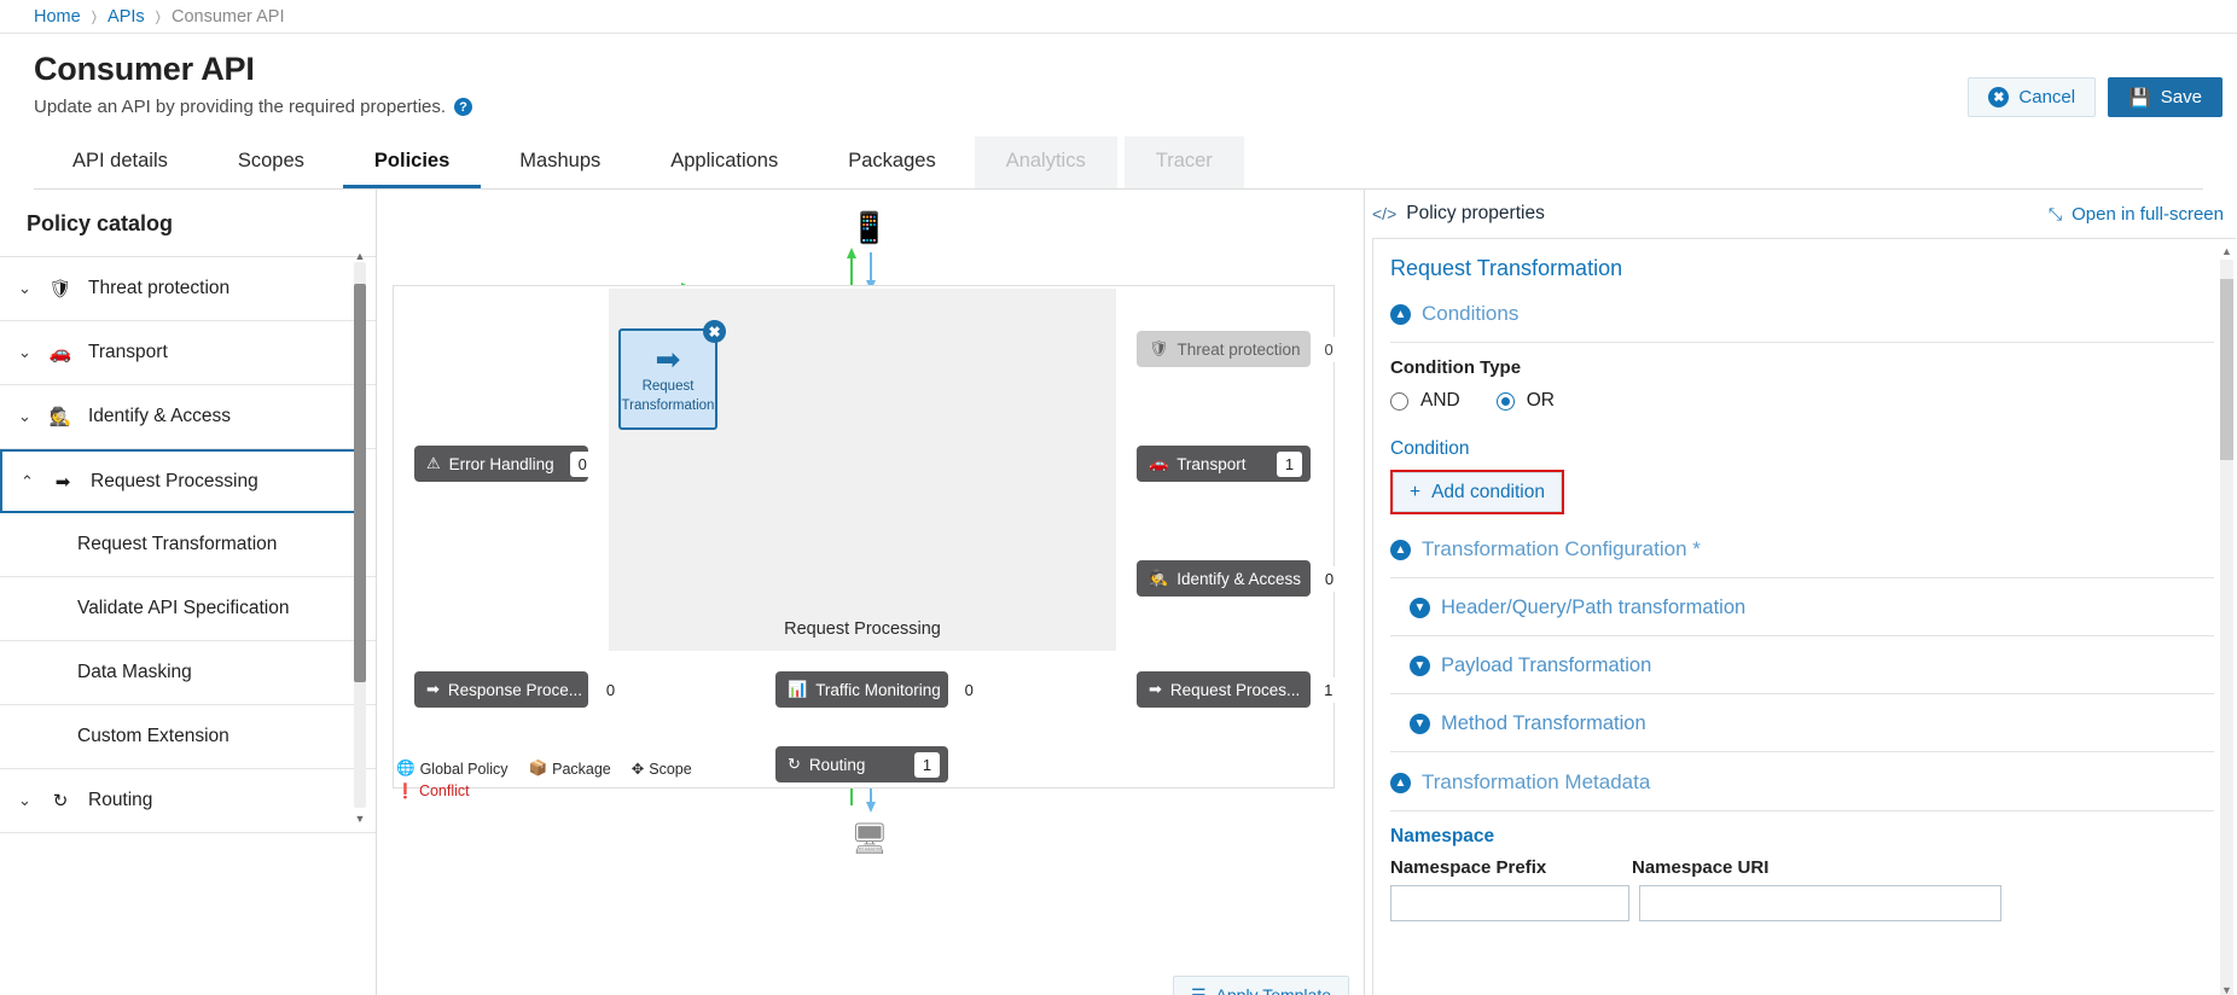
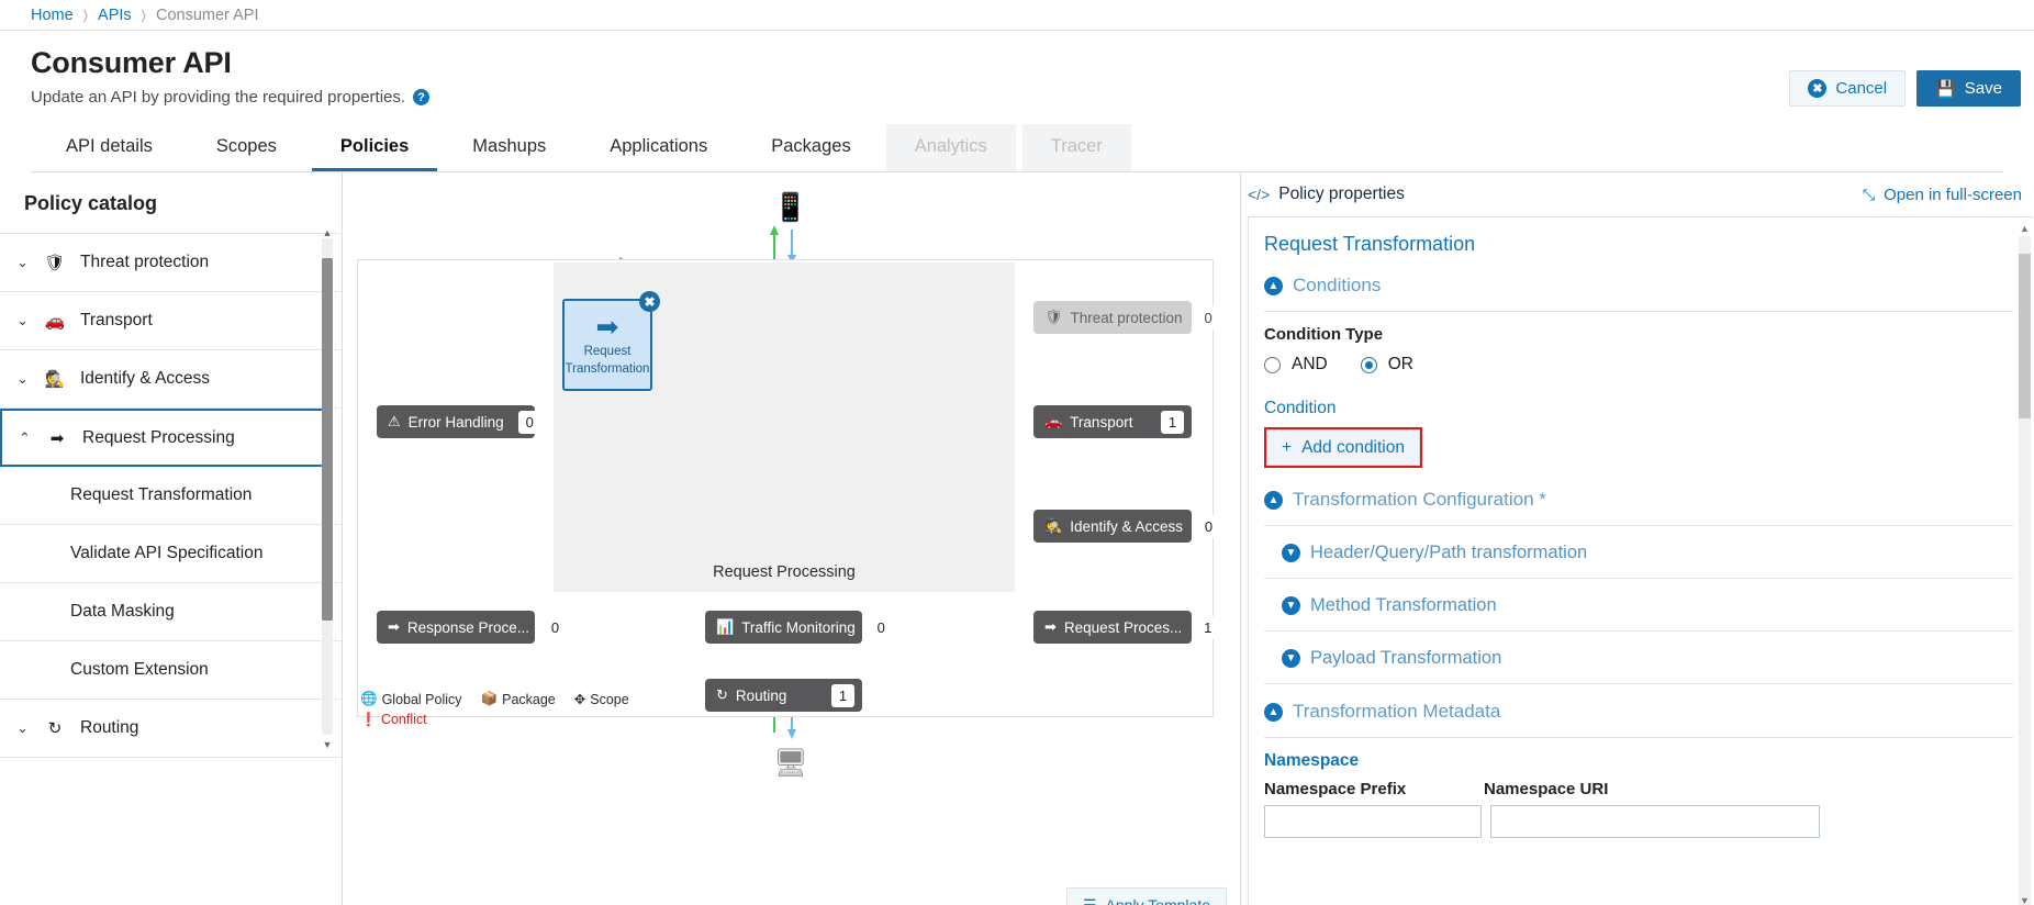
  Home
  〉
  APIs
  〉
  Consumer API
  Consumer API
  Update an API by providing the required properties.
  ?
  ✖
  Cancel
  💾
  Save
  API details
  Scopes
  Policies
  Mashups
  Applications
  Packages
  Analytics
  Tracer
  Policy catalog
  ⌄
  🛡
  Threat protection
  ⌄
  🚗
  Transport
  ⌄
  🕵
  Identify & Access
  ⌃
  ➡
  Request Processing
  Request Transformation
  Validate API Specification
  Data Masking
  Custom Extension
  ⌄
  ↻
  Routing
  ▲
  ▼
  📱
  🖥
  Request Processing
  ➡
  Request
  Transformation
  ✖
  ⚠
  Error Handling
  0
  ➡
  Response Proce...
  0
  🛡
  Threat protection
  0
  🚗
  Transport
  1
  🕵
  Identify & Access
  0
  ➡
  Request Proces...
  1
  📊
  Traffic Monitoring
  0
  ↻
  Routing
  1
  🌐
  Global Policy
  📦
  Package
  ✥
  Scope
  ❗
  Conflict
  </>
  Policy properties
  ⤡
  Open in full-screen
  Request Transformation
  ▲
  Conditions
  Condition Type
  AND
  OR
  Condition
  +
  Add condition
  ▲
  Transformation Configuration *
  ▼
  Header/Query/Path transformation
  ▼
- Payload Transformation
+ Method Transformation
  ▼
- Method Transformation
+ Payload Transformation
  ▲
  Transformation Metadata
  Namespace
  Namespace Prefix
  Namespace URI
  ▲
  ▼
